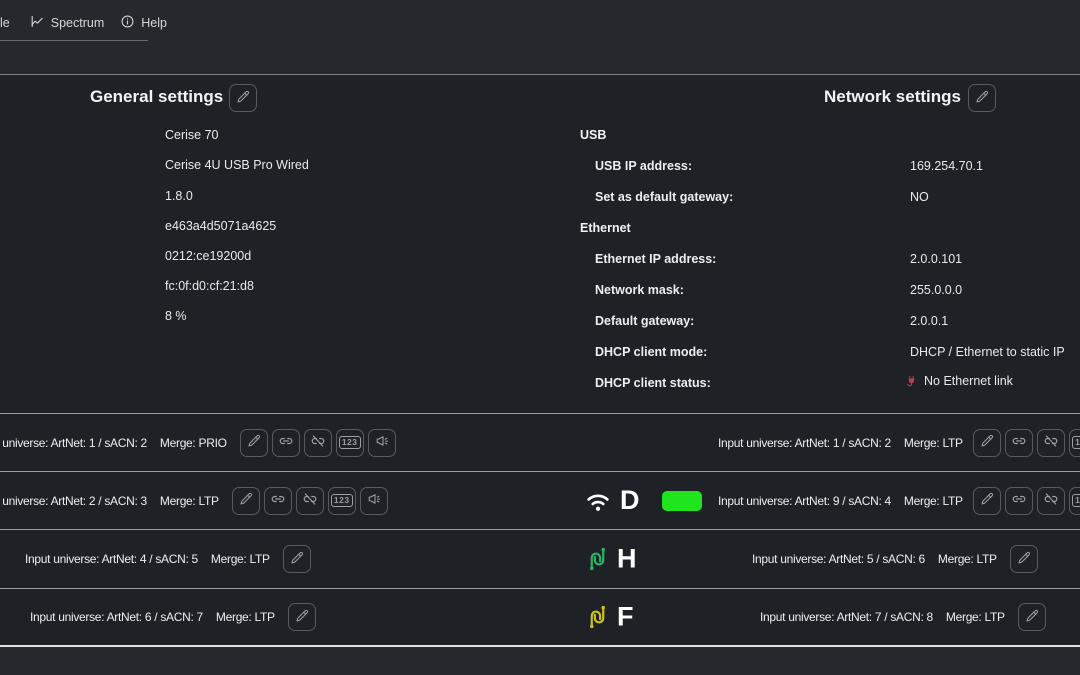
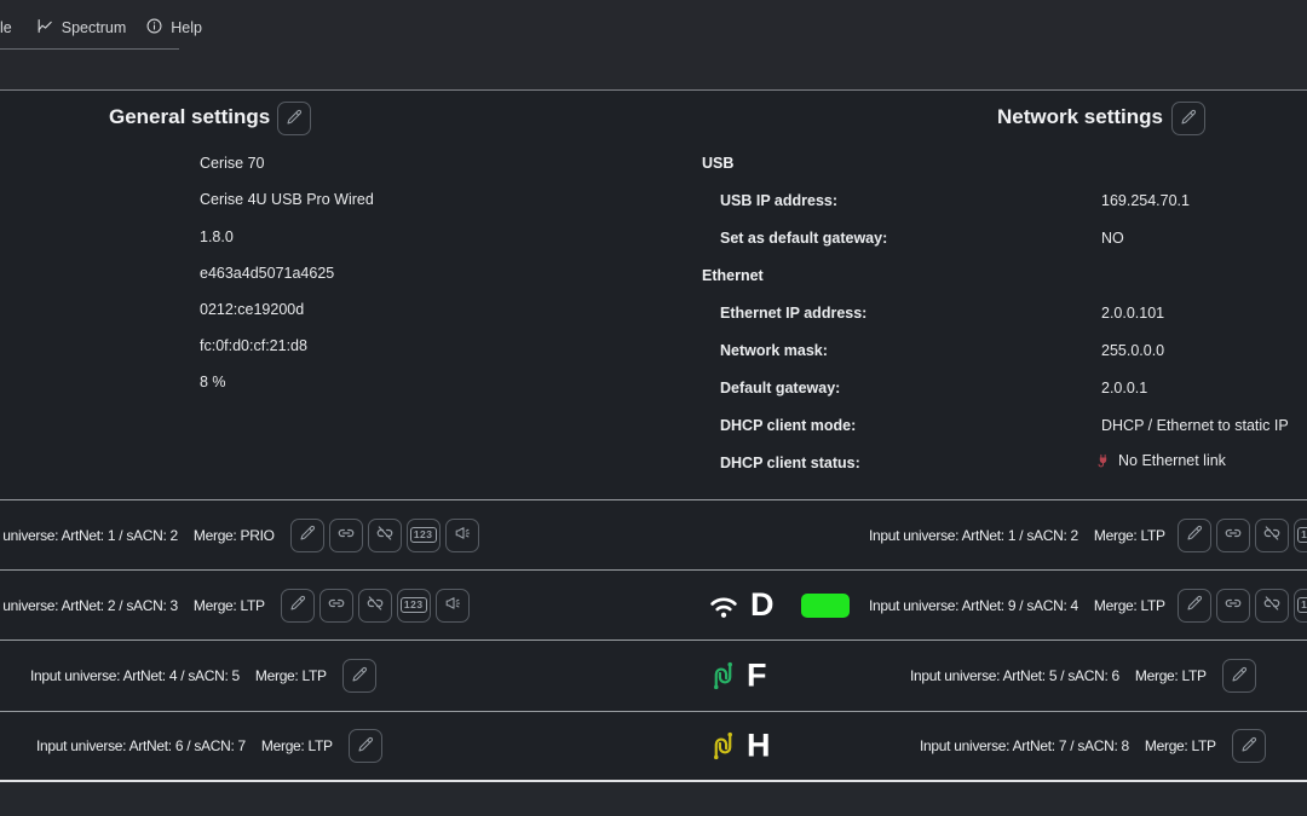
  le
  Spectrum
  Help
  General settings
  Network settings
  Cerise 70
  Cerise 4U USB Pro Wired
  1.8.0
  e463a4d5071a4625
  0212:ce19200d
  fc:0f:d0:cf:21:d8
  8 %
  USB
  USB IP address:
  169.254.70.1
  Set as default gateway:
  NO
  Ethernet
  Ethernet IP address:
  2.0.0.101
  Network mask:
  255.0.0.0
  Default gateway:
  2.0.0.1
  DHCP client mode:
  DHCP / Ethernet to static IP
  DHCP client status:
  No Ethernet link
  universe: ArtNet: 1 / sACN: 2
  Merge: PRIO
  123
  Input universe: ArtNet: 1 / sACN: 2
  Merge: LTP
  universe: ArtNet: 2 / sACN: 3
  Merge: LTP
  123
  D
  Input universe: ArtNet: 9 / sACN: 4
  Merge: LTP
  Input universe: ArtNet: 4 / sACN: 5
  Merge: LTP
- H
+ F
  Input universe: ArtNet: 5 / sACN: 6
  Merge: LTP
  Input universe: ArtNet: 6 / sACN: 7
  Merge: LTP
- F
+ H
  Input universe: ArtNet: 7 / sACN: 8
  Merge: LTP
